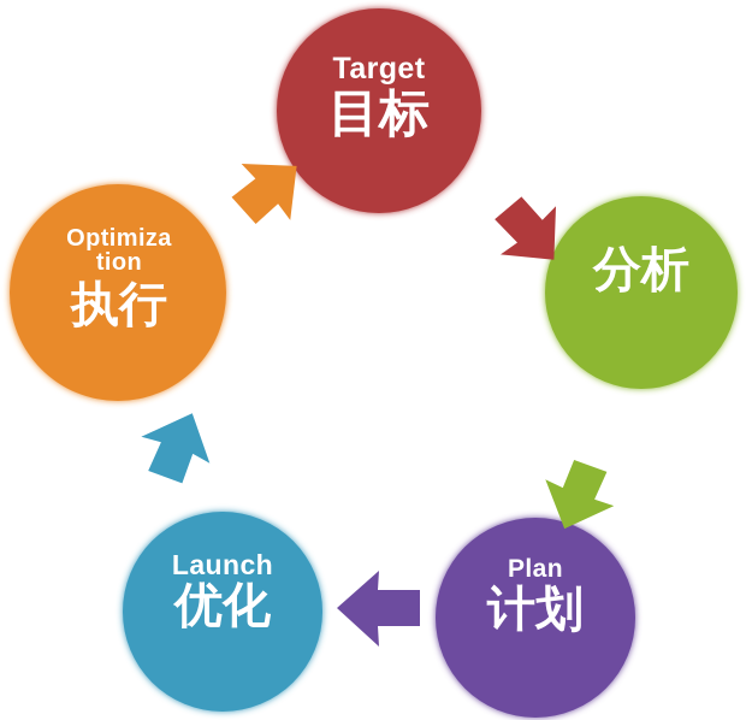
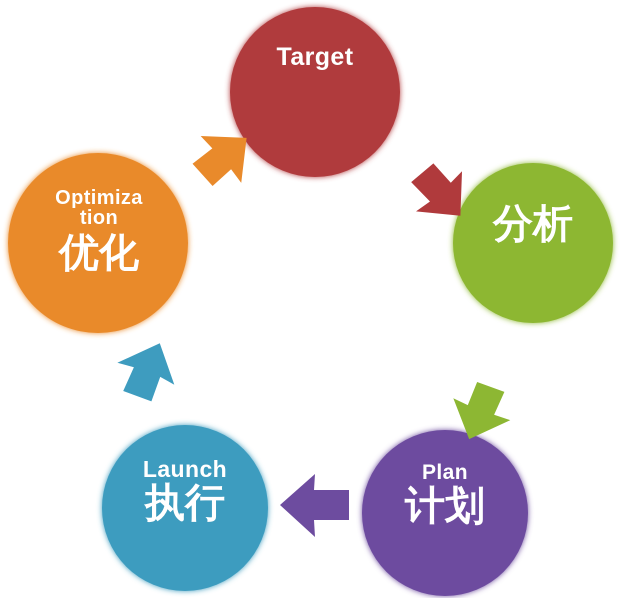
  Target
- 目标
  分析
  Plan
  计划
  Launch
- 优化
+ 执行
  Optimiza
  tion
- 执行
+ 优化
